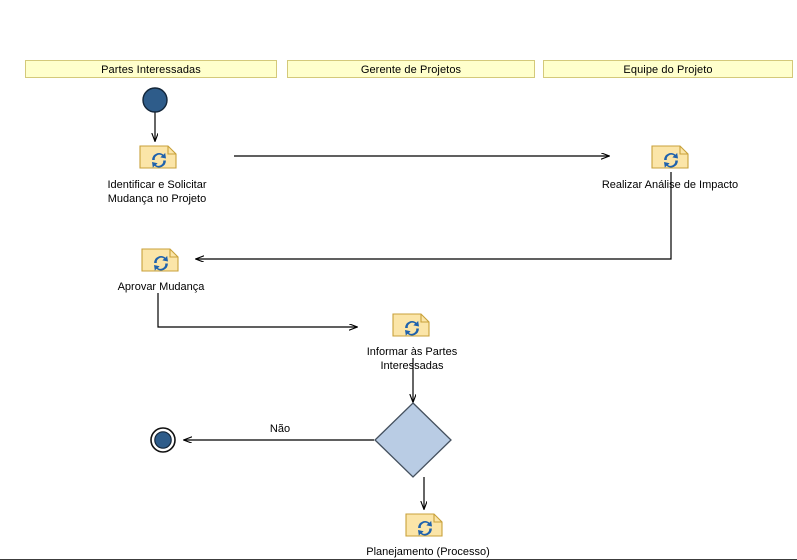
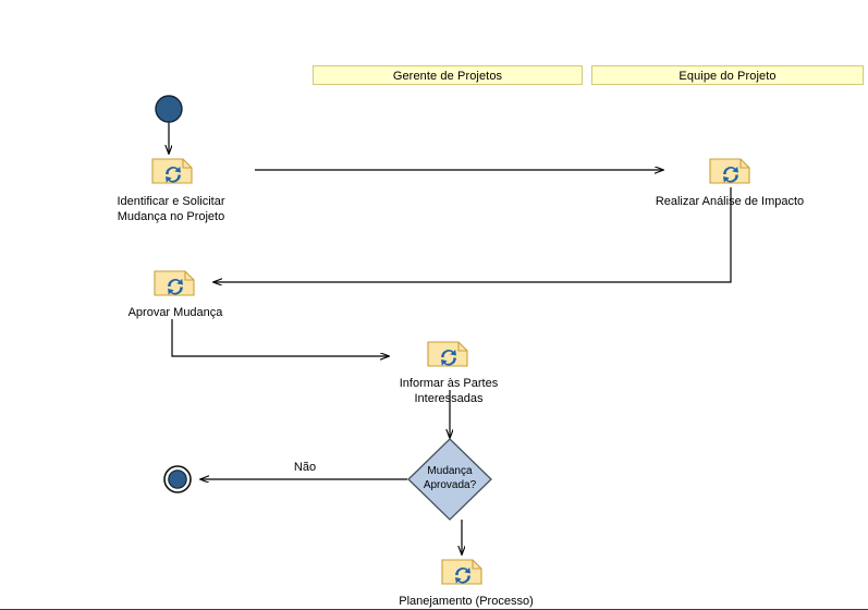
- Partes Interessadas
  Gerente de Projetos
  Equipe do Projeto
  Identificar e Solicitar
  Mudança no Projeto
  Realizar Análise de Impacto
  Aprovar Mudança
  Informar às Partes
  Interessadas
+ Mudança
+ Aprovada?
  Planejamento (Processo)
  Não
